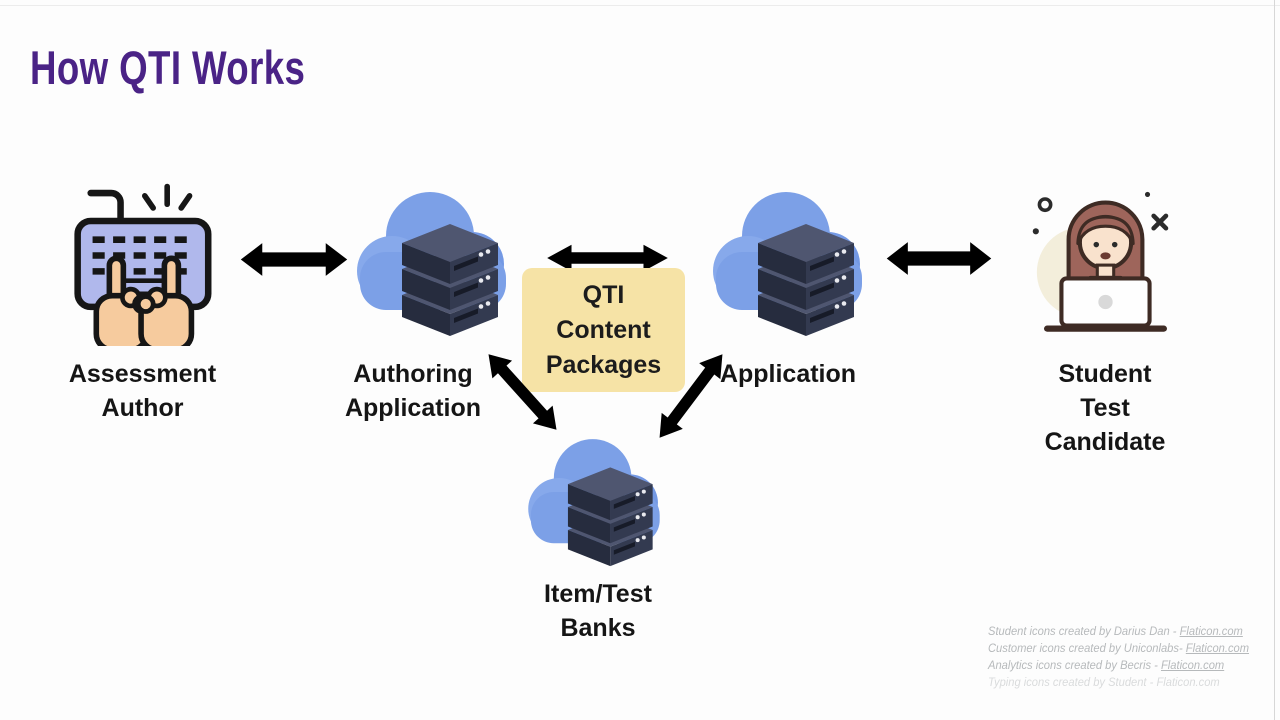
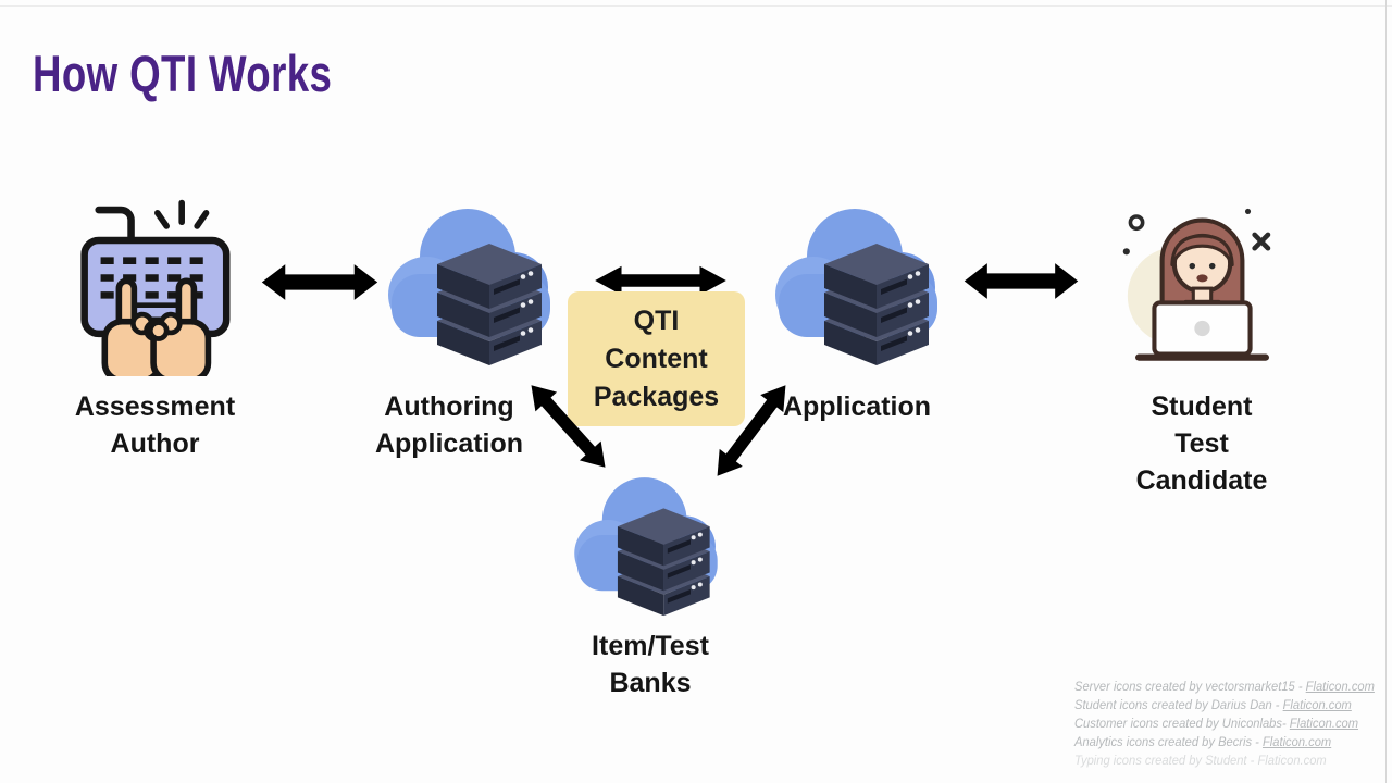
  How QTI Works
  Assessment
  Author
  Authoring
  Application
  QTI
  Content
  Packages
  Application
  Student
  Test
  Candidate
  Item/Test
  Banks
+ Server icons created by vectorsmarket15 - Flaticon.com
  Student icons created by Darius Dan - Flaticon.com
  Customer icons created by Uniconlabs- Flaticon.com
  Analytics icons created by Becris - Flaticon.com
  Typing icons created by Student - Flaticon.com
